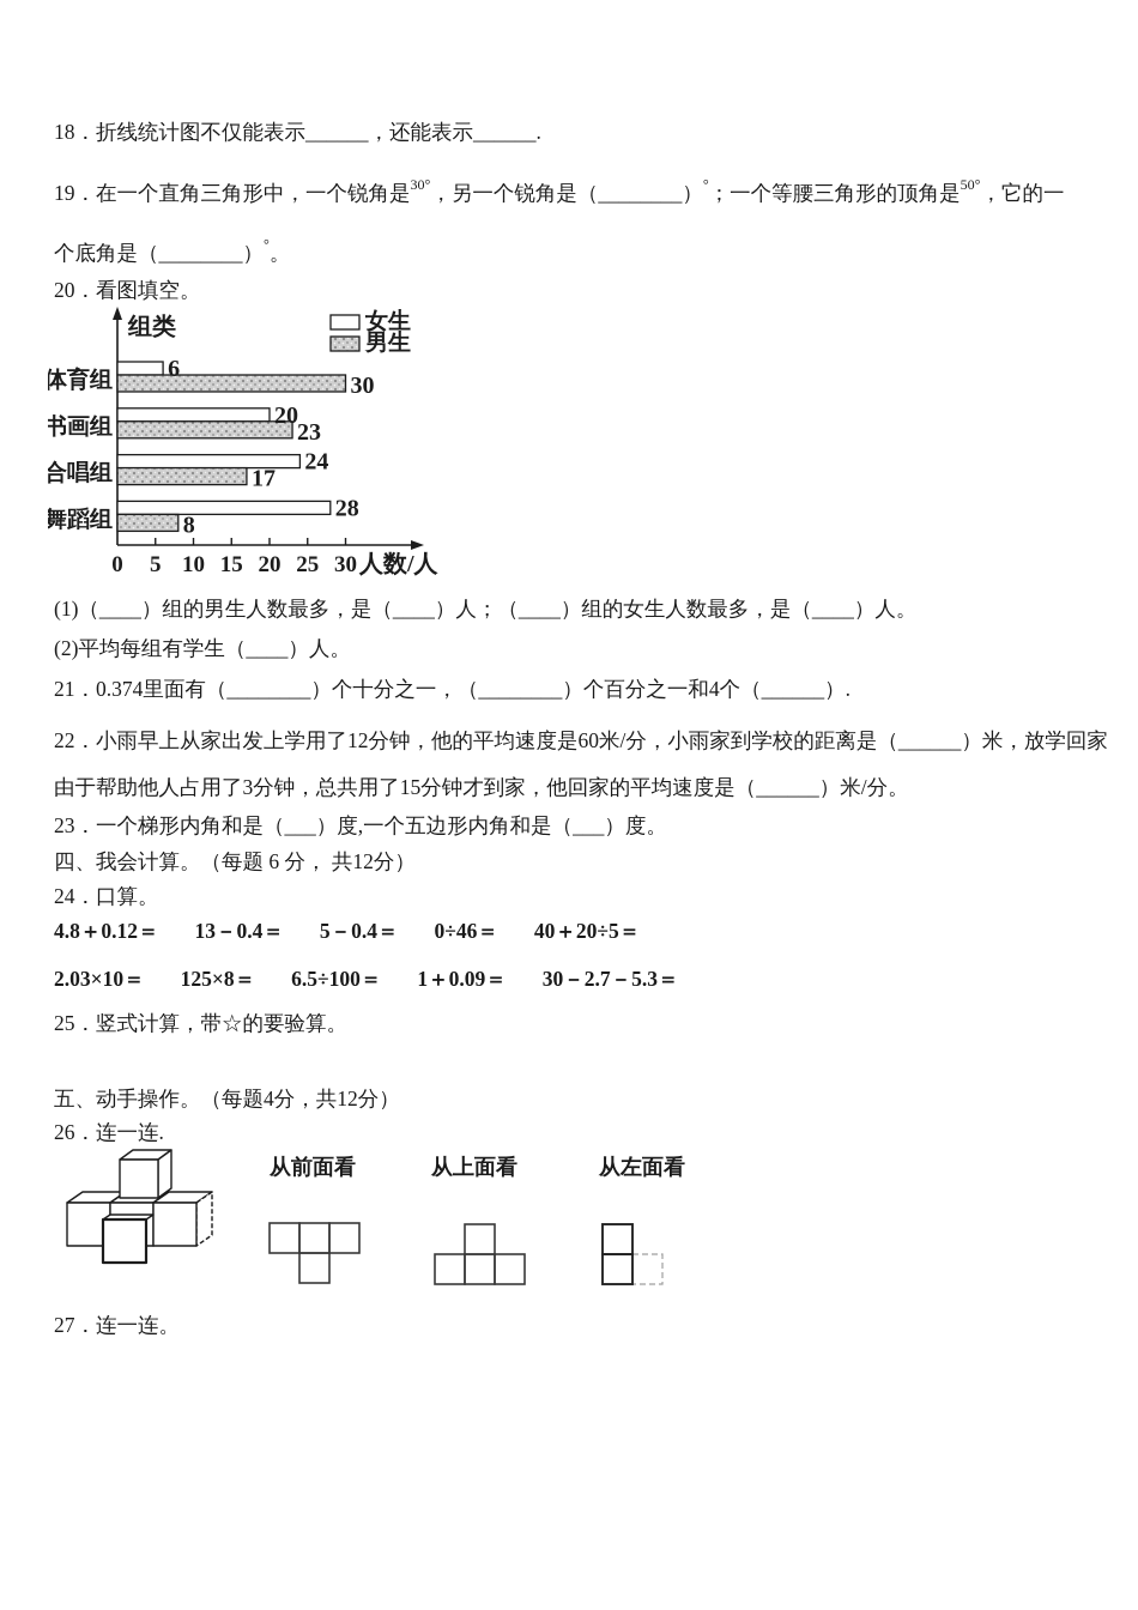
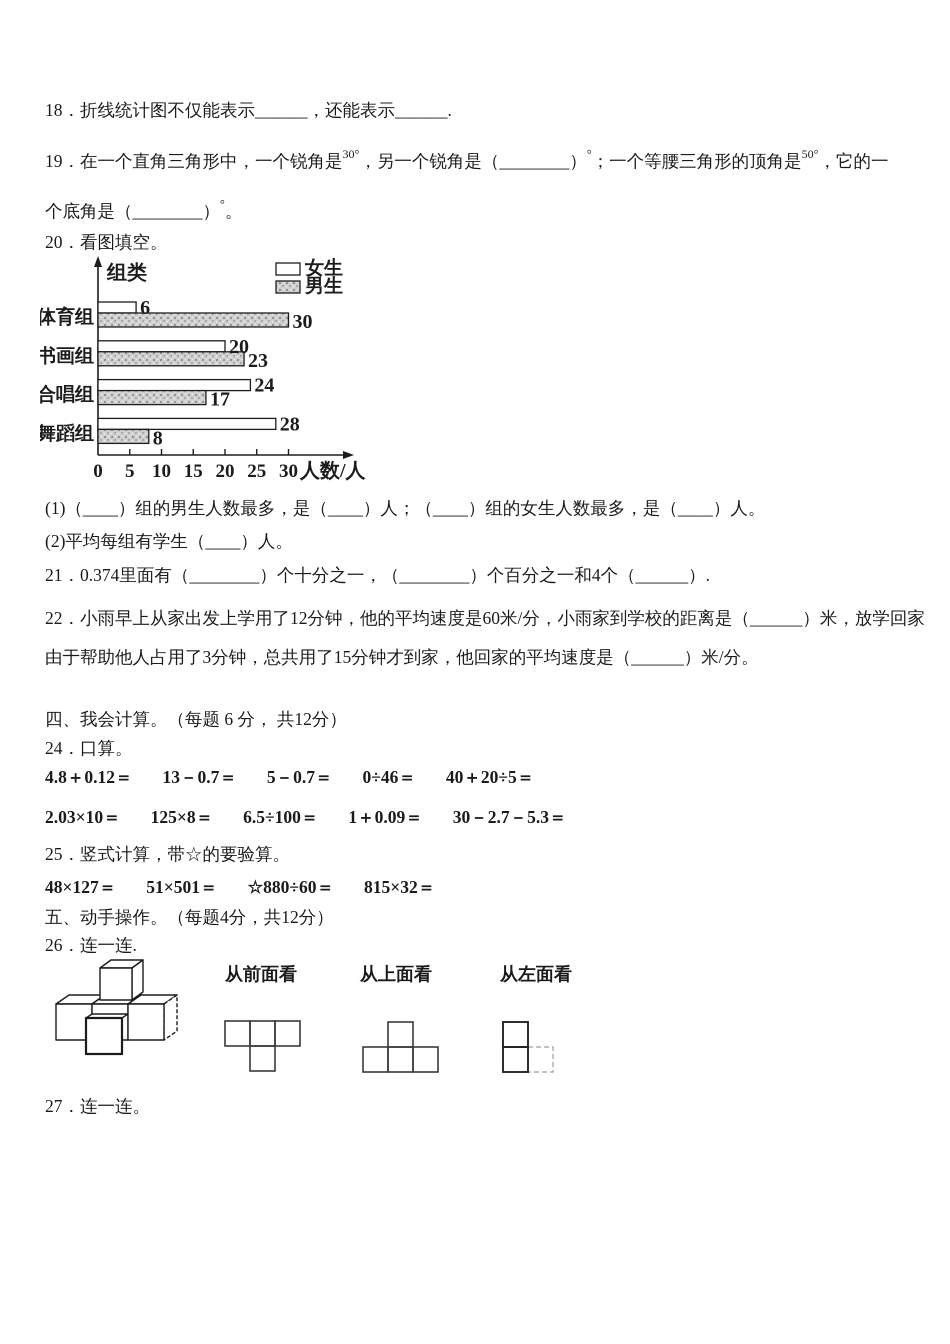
  18．折线统计图不仅能表示______，还能表示______.
  19．在一个直角三角形中，一个锐角是30°，另一个锐角是（________）°；一个等腰三角形的顶角是50°，它的一
  个底角是（________）°。
  20．看图填空。
  组类
  人数/人
  0
  5
  10
  15
  20
  25
  30
  女生
  男生
  体育组
  6
  30
  书画组
  20
  23
  合唱组
  24
  17
  舞蹈组
  28
  8
  (1)（____）组的男生人数最多，是（____）人；（____）组的女生人数最多，是（____）人。
  (2)平均每组有学生（____）人。
  21．0.374里面有（________）个十分之一，（________）个百分之一和4个（______）.
  22．小雨早上从家出发上学用了12分钟，他的平均速度是60米/分，小雨家到学校的距离是（______）米，放学回家
  由于帮助他人占用了3分钟，总共用了15分钟才到家，他回家的平均速度是（______）米/分。
- 23．一个梯形内角和是（___）度,一个五边形内角和是（___）度。
  四、我会计算。（每题 6 分， 共12分）
  24．口算。
  4.8＋0.12＝
- 13－0.4＝
+ 13－0.7＝
- 5－0.4＝
+ 5－0.7＝
  0÷46＝
  40＋20÷5＝
  2.03×10＝
  125×8＝
  6.5÷100＝
  1＋0.09＝
  30－2.7－5.3＝
  25．竖式计算，带☆的要验算。
+ 48×127＝
+ 51×501＝
+ ☆880÷60＝
+ 815×32＝
  五、动手操作。（每题4分，共12分）
  26．连一连.
  从前面看
  从上面看
  从左面看
  27．连一连。
